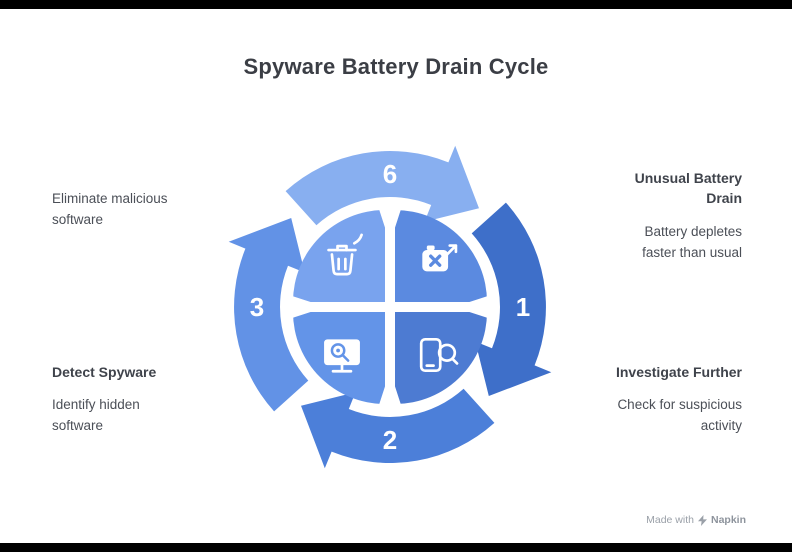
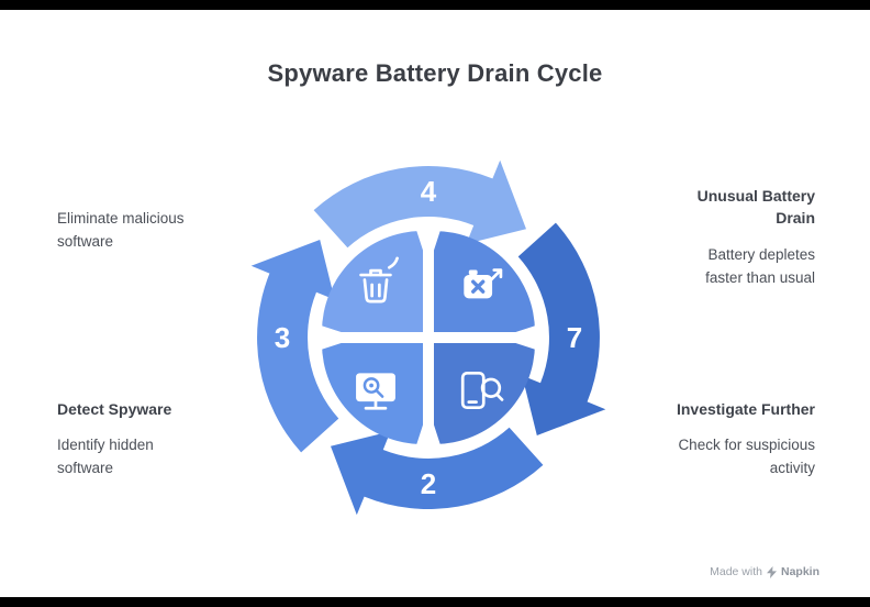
  Spyware Battery Drain Cycle
- 1
+ 7
  2
  3
- 6
+ 4
  Eliminate malicious software
  Unusual Battery Drain
  Battery depletes faster than usual
  Detect Spyware
  Identify hidden software
  Investigate Further
  Check for suspicious activity
  Made with
  Napkin
